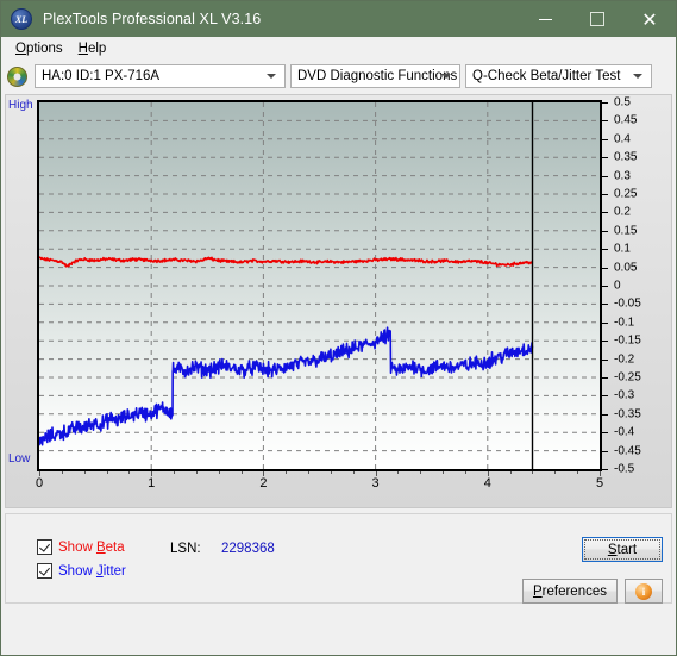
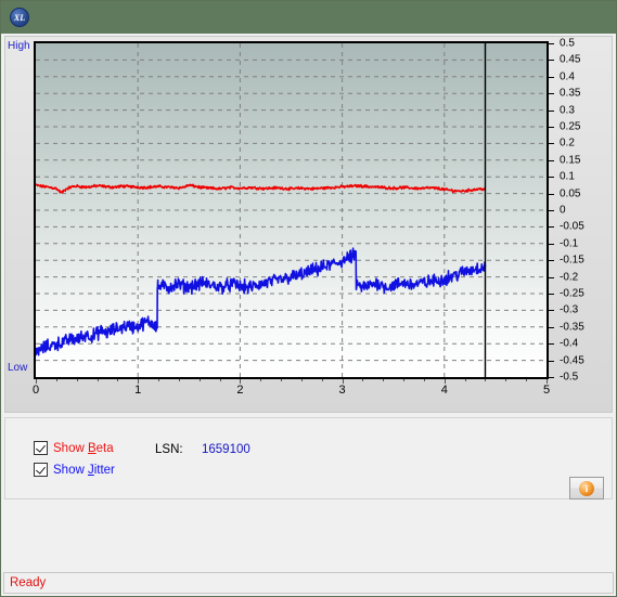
  XL
- PlexTools Professional XL V3.16
- ✕
- Options
- Help
- HA:0 ID:1 PX-716A
- DVD Diagnostic Functions
- Q-Check Beta/Jitter Test
  High
  Low
  0.5
  0.45
  0.4
  0.35
  0.3
  0.25
  0.2
  0.15
  0.1
  0.05
  0
  -0.05
  -0.1
  -0.15
  -0.2
  -0.25
  -0.3
  -0.35
  -0.4
  -0.45
  -0.5
  0
  1
  2
  3
  4
  5
  Show Beta
  Show Jitter
  LSN:
- 2298368
+ 1659100
- S
- tart
- P
- references
  i
+ Ready
